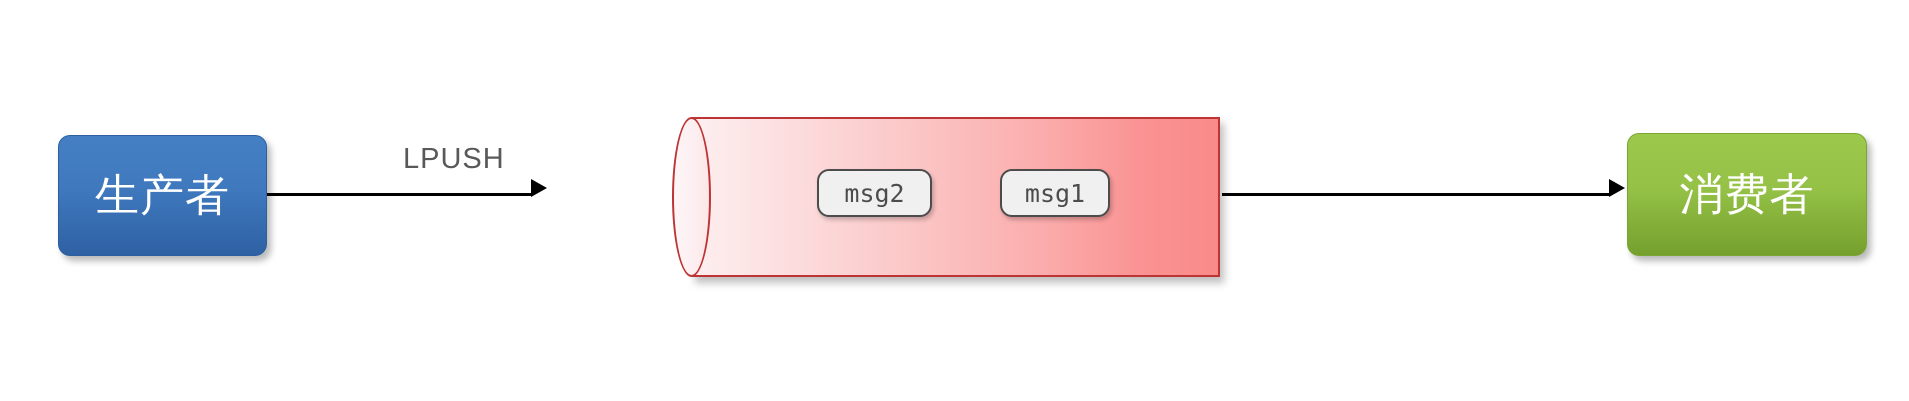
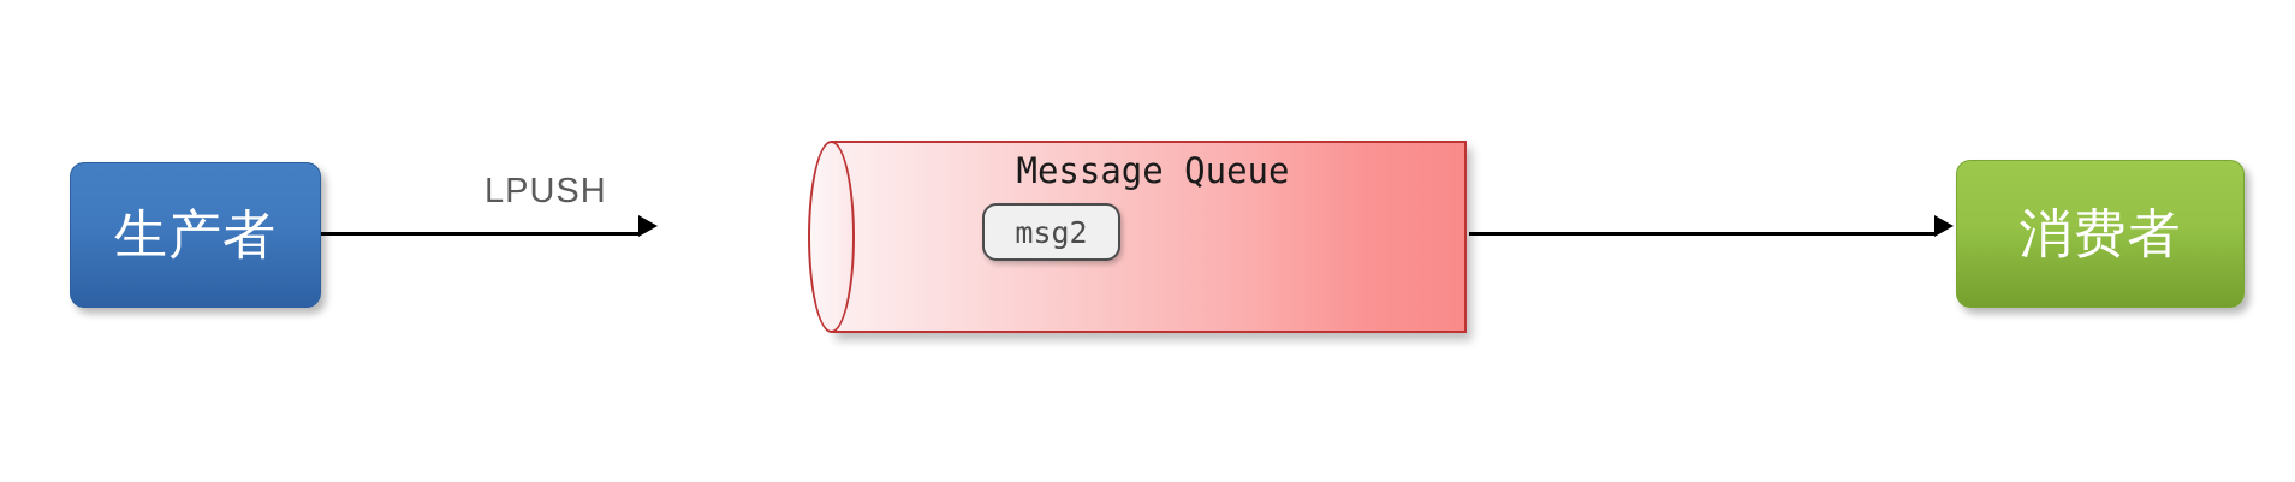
  生产者
  LPUSH
+ Message Queue
  msg2
- msg1
  消费者
